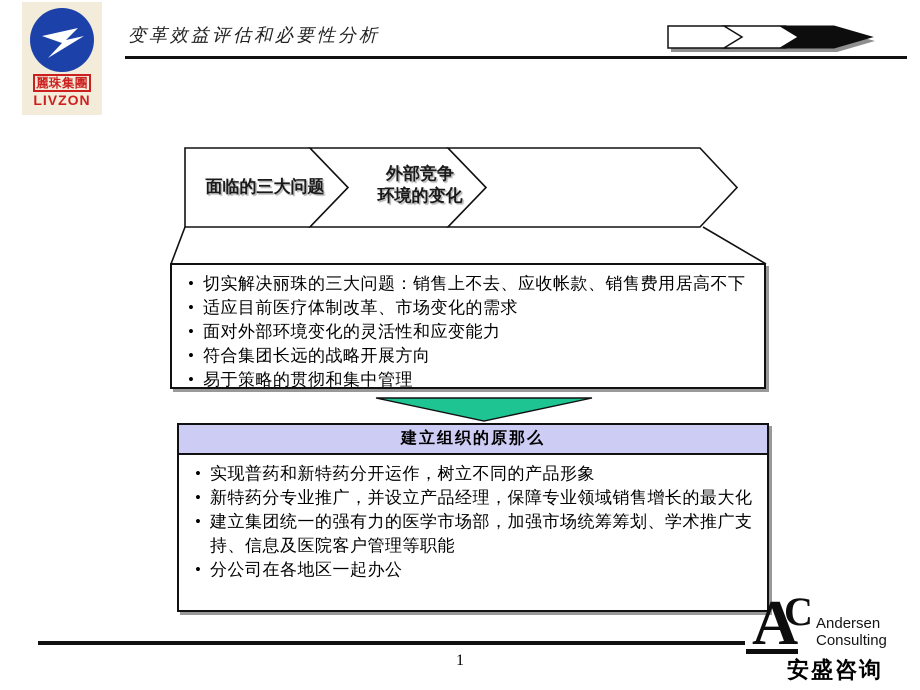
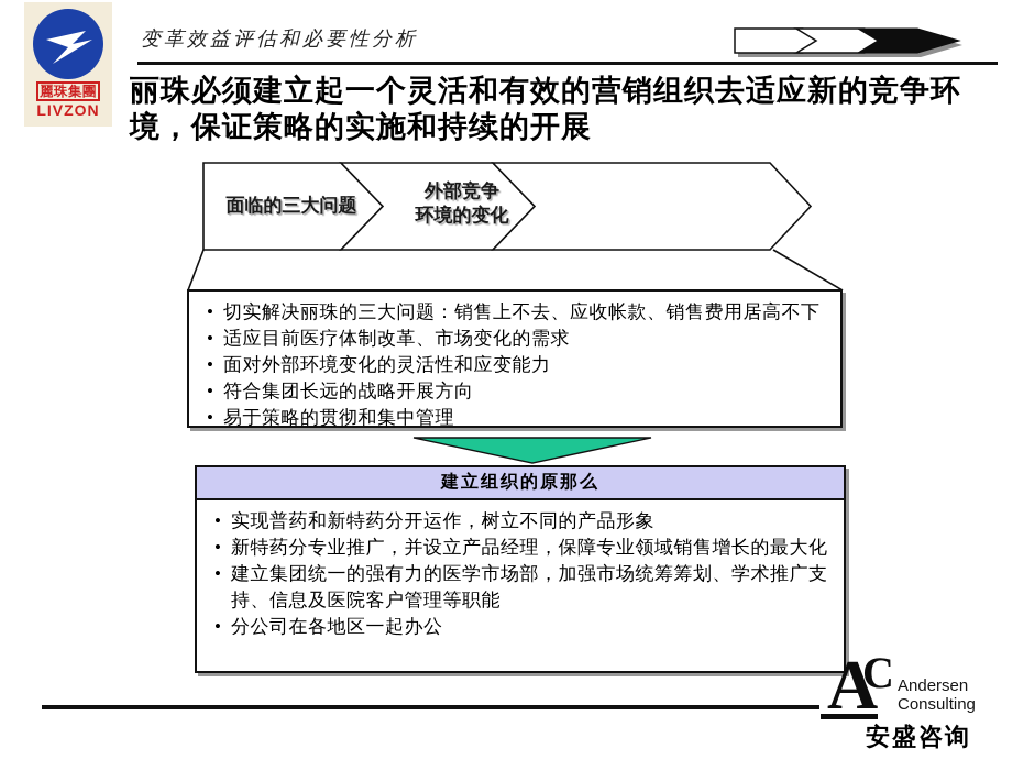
  麗珠集團
  LIVZON
  变革效益评估和必要性分析
+ 丽珠必须建立起一个灵活和有效的营销组织去适应新的竞争环境，保证策略的实施和持续的开展
  面临的三大问题
  外部竞争
  环境的变化
  切实解决丽珠的三大问题：销售上不去、应收帐款、销售费用居高不下
  适应目前医疗体制改革、市场变化的需求
  面对外部环境变化的灵活性和应变能力
  符合集团长远的战略开展方向
  易于策略的贯彻和集中管理
  建立组织的原那么
  实现普药和新特药分开运作，树立不同的产品形象
  新特药分专业推广，并设立产品经理，保障专业领域销售增长的最大化
  建立集团统一的强有力的医学市场部，加强市场统筹筹划、学术推广支持、信息及医院客户管理等职能
  分公司在各地区一起办公
- 1
  C
  A
  Andersen
  Consulting
  安盛咨询
